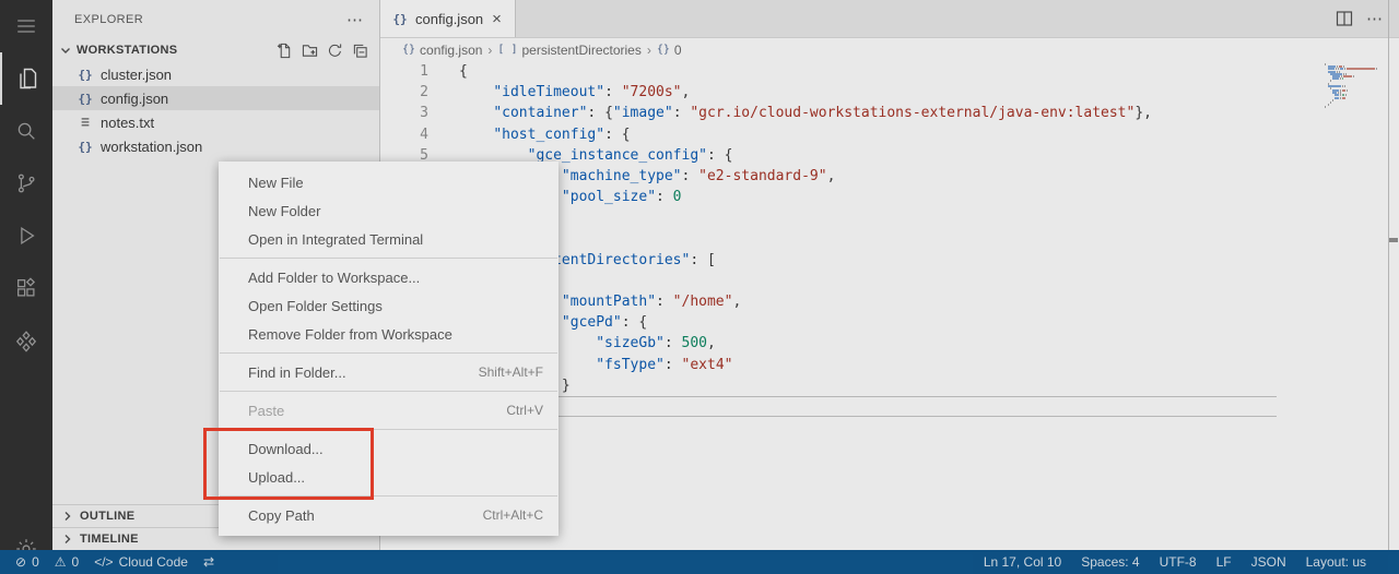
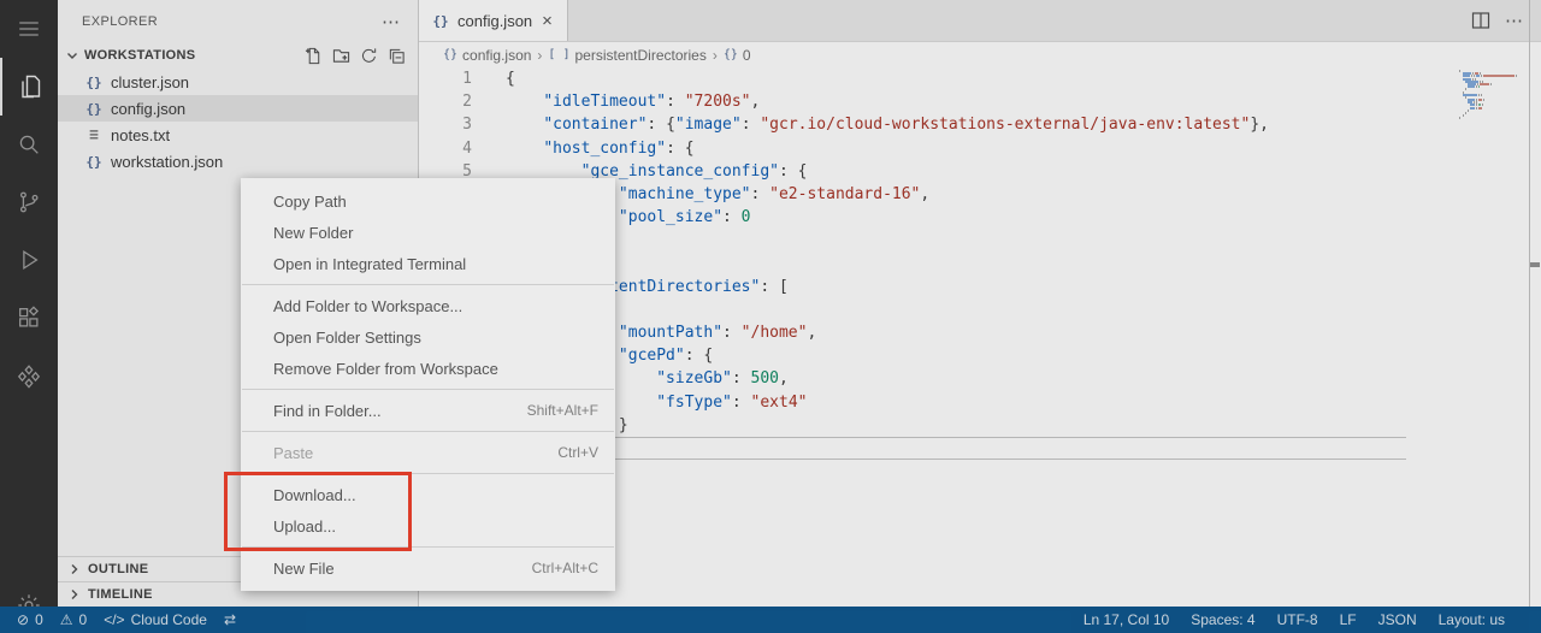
  EXPLORER
  ⋯
  WORKSTATIONS
  {}
  cluster.json
  {}
  config.json
  ≡
  notes.txt
  {}
  workstation.json
  OUTLINE
  TIMELINE
  {}
  config.json
  ×
  ⋯
  {}
  config.json
  ›
  [ ]
  persistentDirectories
  ›
  {}
  0
  1
  {
  2
  "idleTimeout": "7200s",
  3
  "container": {"image": "gcr.io/cloud-workstations-external/java-env:latest"},
  4
  "host_config": {
  5
  "gce_instance_config": {
- "machine_type": "e2-standard-9",
+ "machine_type": "e2-standard-16",
  "pool_size": 0
  "mountPath": "/home",
  "gcePd": {
  "sizeGb": 500,
  "fsType": "ext4"
  }
- New File
+ Copy Path
  New Folder
  Open in Integrated Terminal
  Add Folder to Workspace...
  Open Folder Settings
  Remove Folder from Workspace
  Find in Folder...
  Shift+Alt+F
  Paste
  Ctrl+V
  Download...
  Upload...
- Copy Path
+ New File
  Ctrl+Alt+C
  ⊘
  0
  ⚠
  0
  </>
  Cloud Code
  ⇄
  Ln 17, Col 10
  Spaces: 4
  UTF-8
  LF
  JSON
  Layout: us
